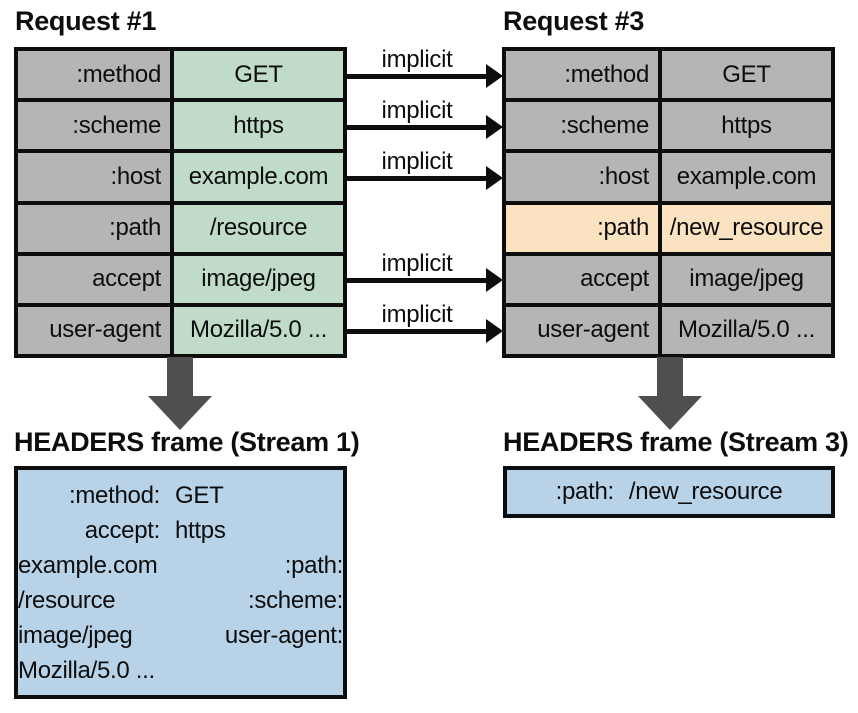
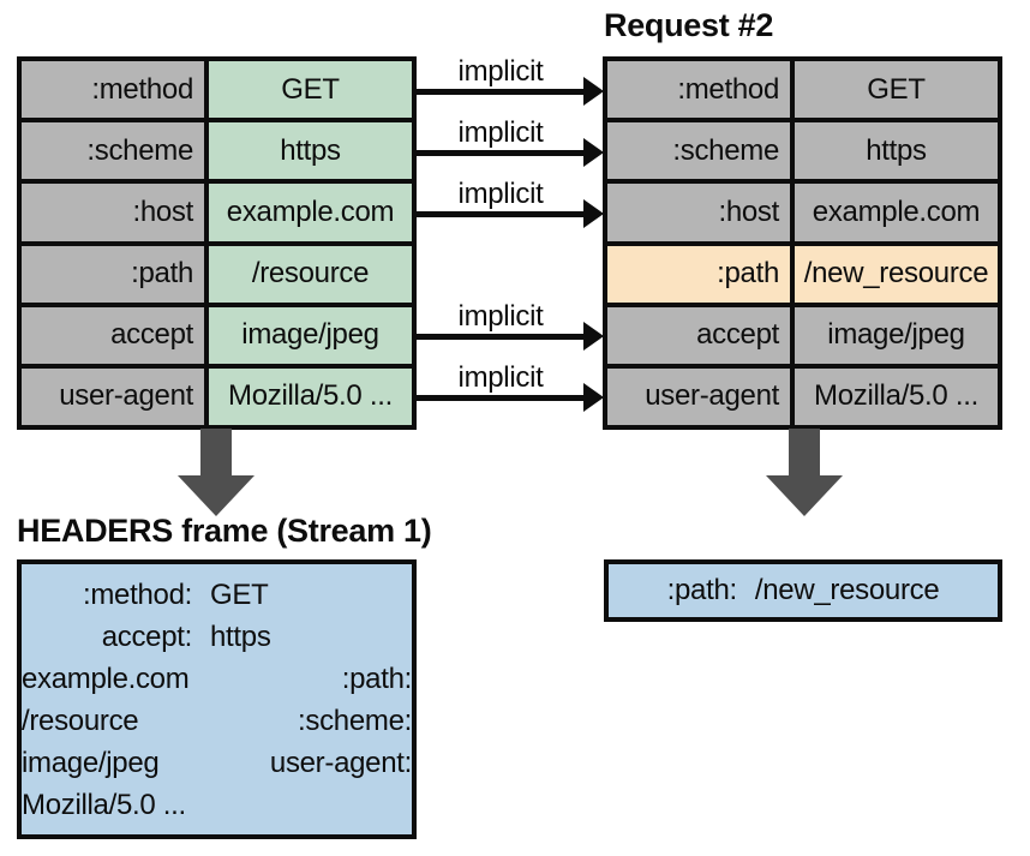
- Request #1
- Request #3
+ Request #2
  :method
  GET
  :scheme
  https
  :host
  example.com
  :path
  /resource
  accept
  image/jpeg
  user-agent
  Mozilla/5.0 ...
  :method
  GET
  :scheme
  https
  :host
  example.com
  :path
  /new_resource
  accept
  image/jpeg
  user-agent
  Mozilla/5.0 ...
  implicit
  implicit
  implicit
  implicit
  implicit
  HEADERS frame (Stream 1)
- HEADERS frame (Stream 3)
  :method:
  GET
  accept:
  https
  example.com
  :path:
  /resource
  :scheme:
  image/jpeg
  user-agent:
  Mozilla/5.0 ...
  :path:
  /new_resource
